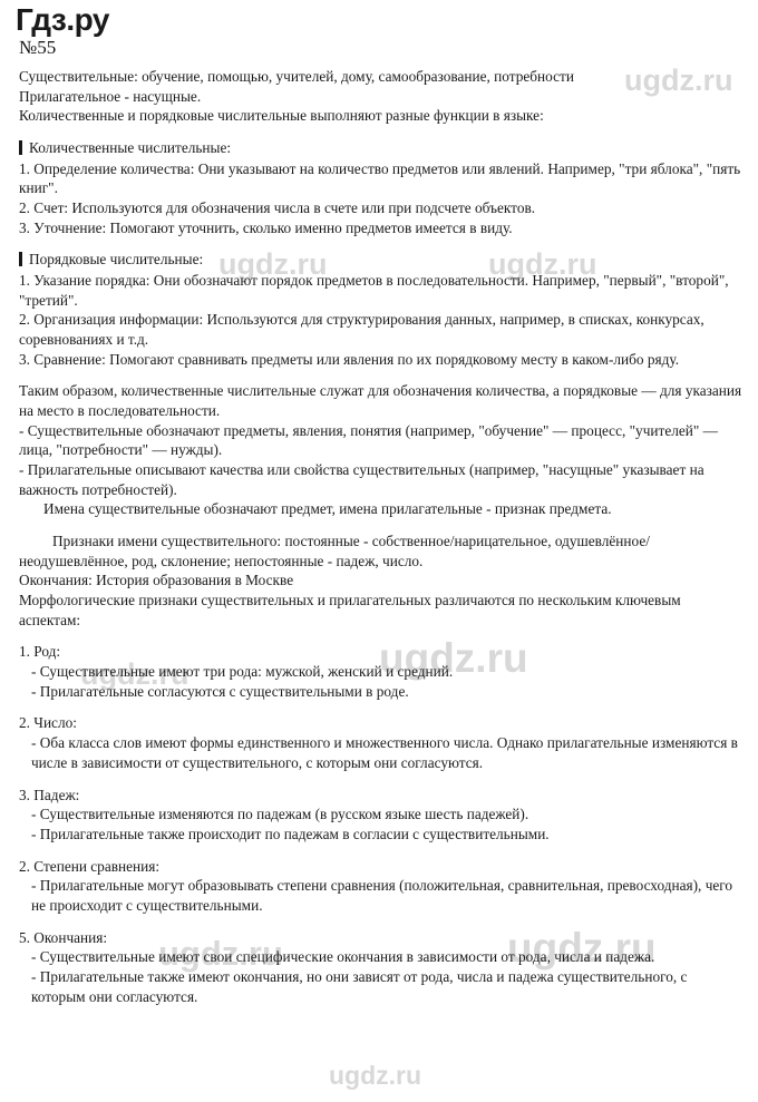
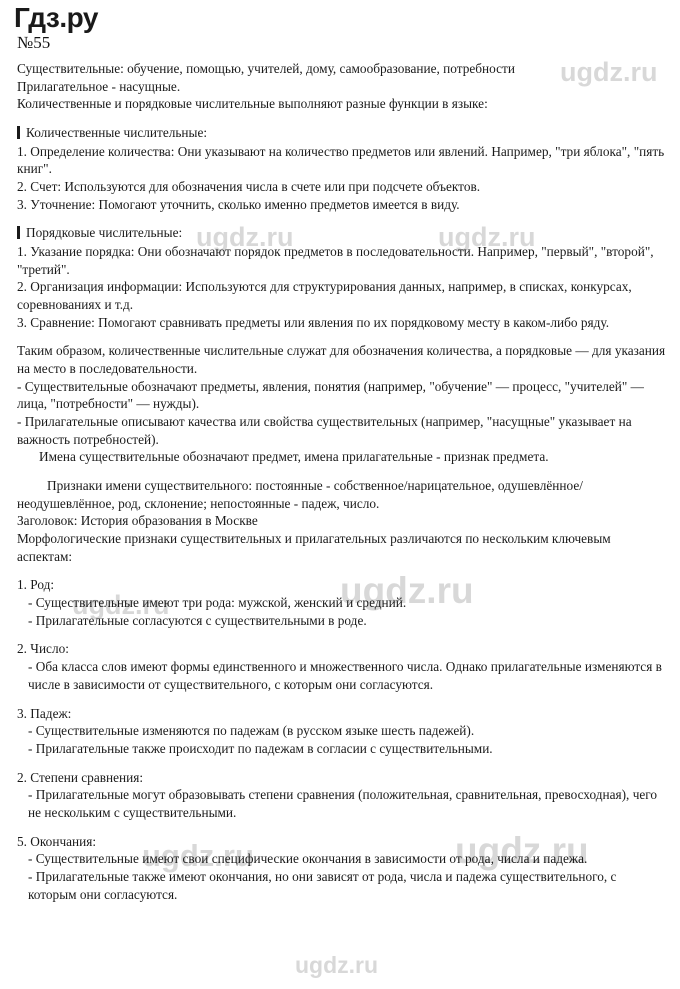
  Гдз.ру
  ugdz.ru
  ugdz.ru
  ugdz.ru
  ugdz.ru
  ugdz.ru
  ugdz.ru
  №55
  Существительные: обучение, помощью, учителей, дому, самообразование, потребности
  Прилагательное - насущные.
  Количественные и порядковые числительные выполняют разные функции в языке:
  Количественные числительные:
  1. Определение количества: Они указывают на количество предметов или явлений. Например, "три яблока", "пять книг".
  2. Счет: Используются для обозначения числа в счете или при подсчете объектов.
  3. Уточнение: Помогают уточнить, сколько именно предметов имеется в виду.
  Порядковые числительные:
  1. Указание порядка: Они обозначают порядок предметов в последовательности. Например, "первый", "второй", "третий".
  2. Организация информации: Используются для структурирования данных, например, в списках, конкурсах, соревнованиях и т.д.
  3. Сравнение: Помогают сравнивать предметы или явления по их порядковому месту в каком-либо ряду.
  Таким образом, количественные числительные служат для обозначения количества, а порядковые — для указания на место в последовательности.
  - Существительные обозначают предметы, явления, понятия (например, "обучение" — процесс, "учителей" — лица, "потребности" — нужды).
  - Прилагательные описывают качества или свойства существительных (например, "насущные" указывает на важность потребностей).
  Имена существительные обозначают предмет, имена прилагательные - признак предмета.
  Признаки имени существительного: постоянные - собственное/нарицательное, одушевлённое/неодушевлённое, род, склонение; непостоянные - падеж, число.
- Окончания: История образования в Москве
+ Заголовок: История образования в Москве
  Морфологические признаки существительных и прилагательных различаются по нескольким ключевым аспектам:
  1. Род:
  - Существительные имеют три рода: мужской, женский и средний.
  - Прилагательные согласуются с существительными в роде.
  2. Число:
  - Оба класса слов имеют формы единственного и множественного числа. Однако прилагательные изменяются в числе в зависимости от существительного, с которым они согласуются.
  3. Падеж:
  - Существительные изменяются по падежам (в русском языке шесть падежей).
  - Прилагательные также происходит по падежам в согласии с существительными.
  2. Степени сравнения:
- - Прилагательные могут образовывать степени сравнения (положительная, сравнительная, превосходная), чего не происходит с существительными.
+ - Прилагательные могут образовывать степени сравнения (положительная, сравнительная, превосходная), чего не нескольким с существительными.
  5. Окончания:
  - Существительные имеют свои специфические окончания в зависимости от рода, числа и падежа.
  - Прилагательные также имеют окончания, но они зависят от рода, числа и падежа существительного, с которым они согласуются.
